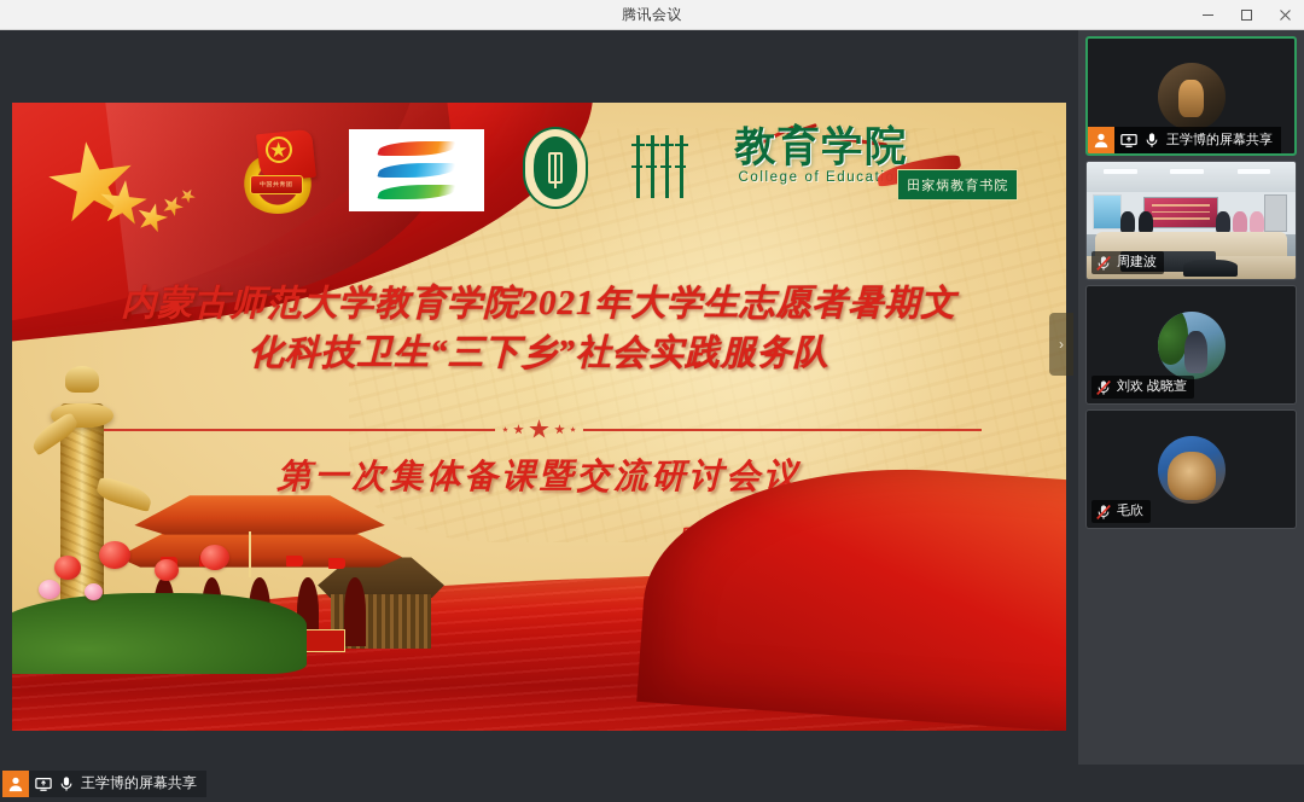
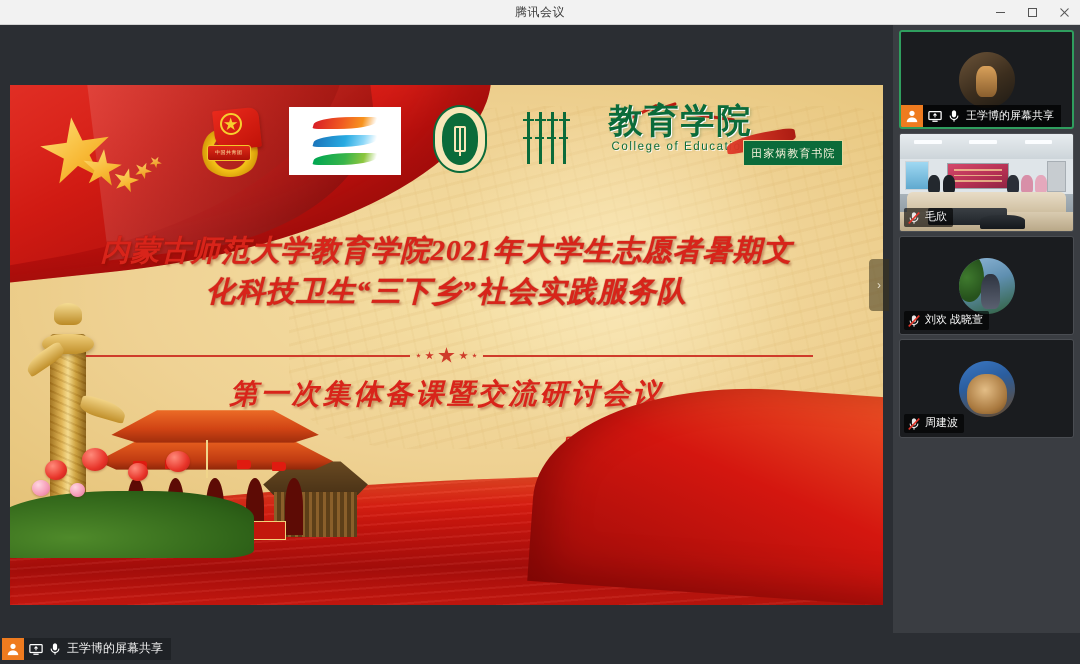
  腾讯会议
  教育学院
  College of Educa
  田家炳教育书院
  内蒙古师范大学教育学院2021年大学生志愿者暑期文
  化科技卫生“三下乡”社会实践服务队
  第一次集体备课暨交流研讨会议
  ›
  王学博的屏幕共享
- 周建波
+ 毛欣
  刘欢 战晓萱
- 毛欣
+ 周建波
  王学博的屏幕共享
